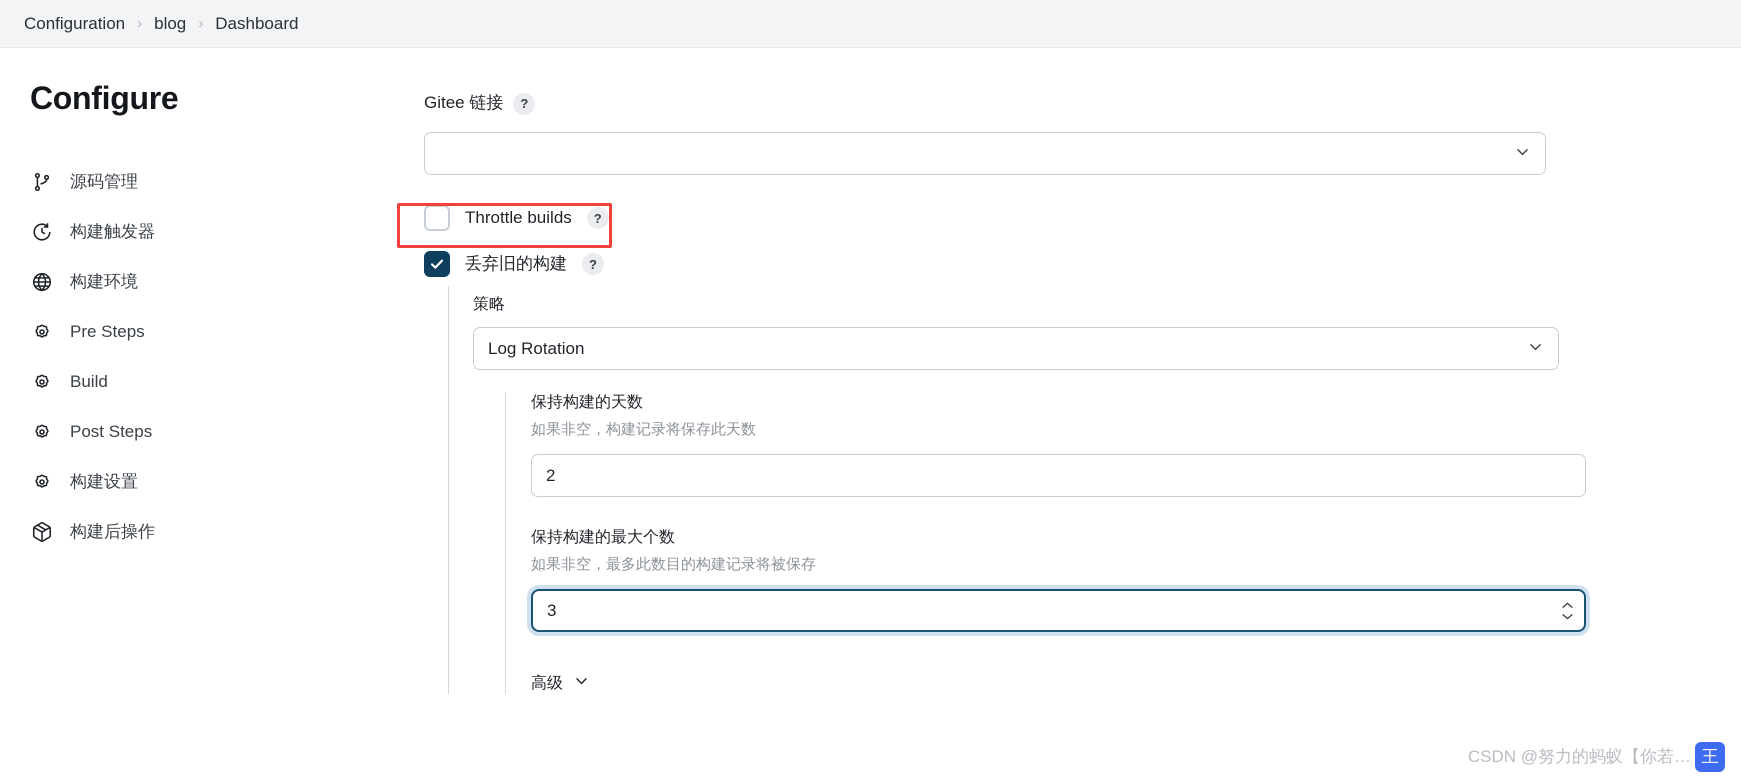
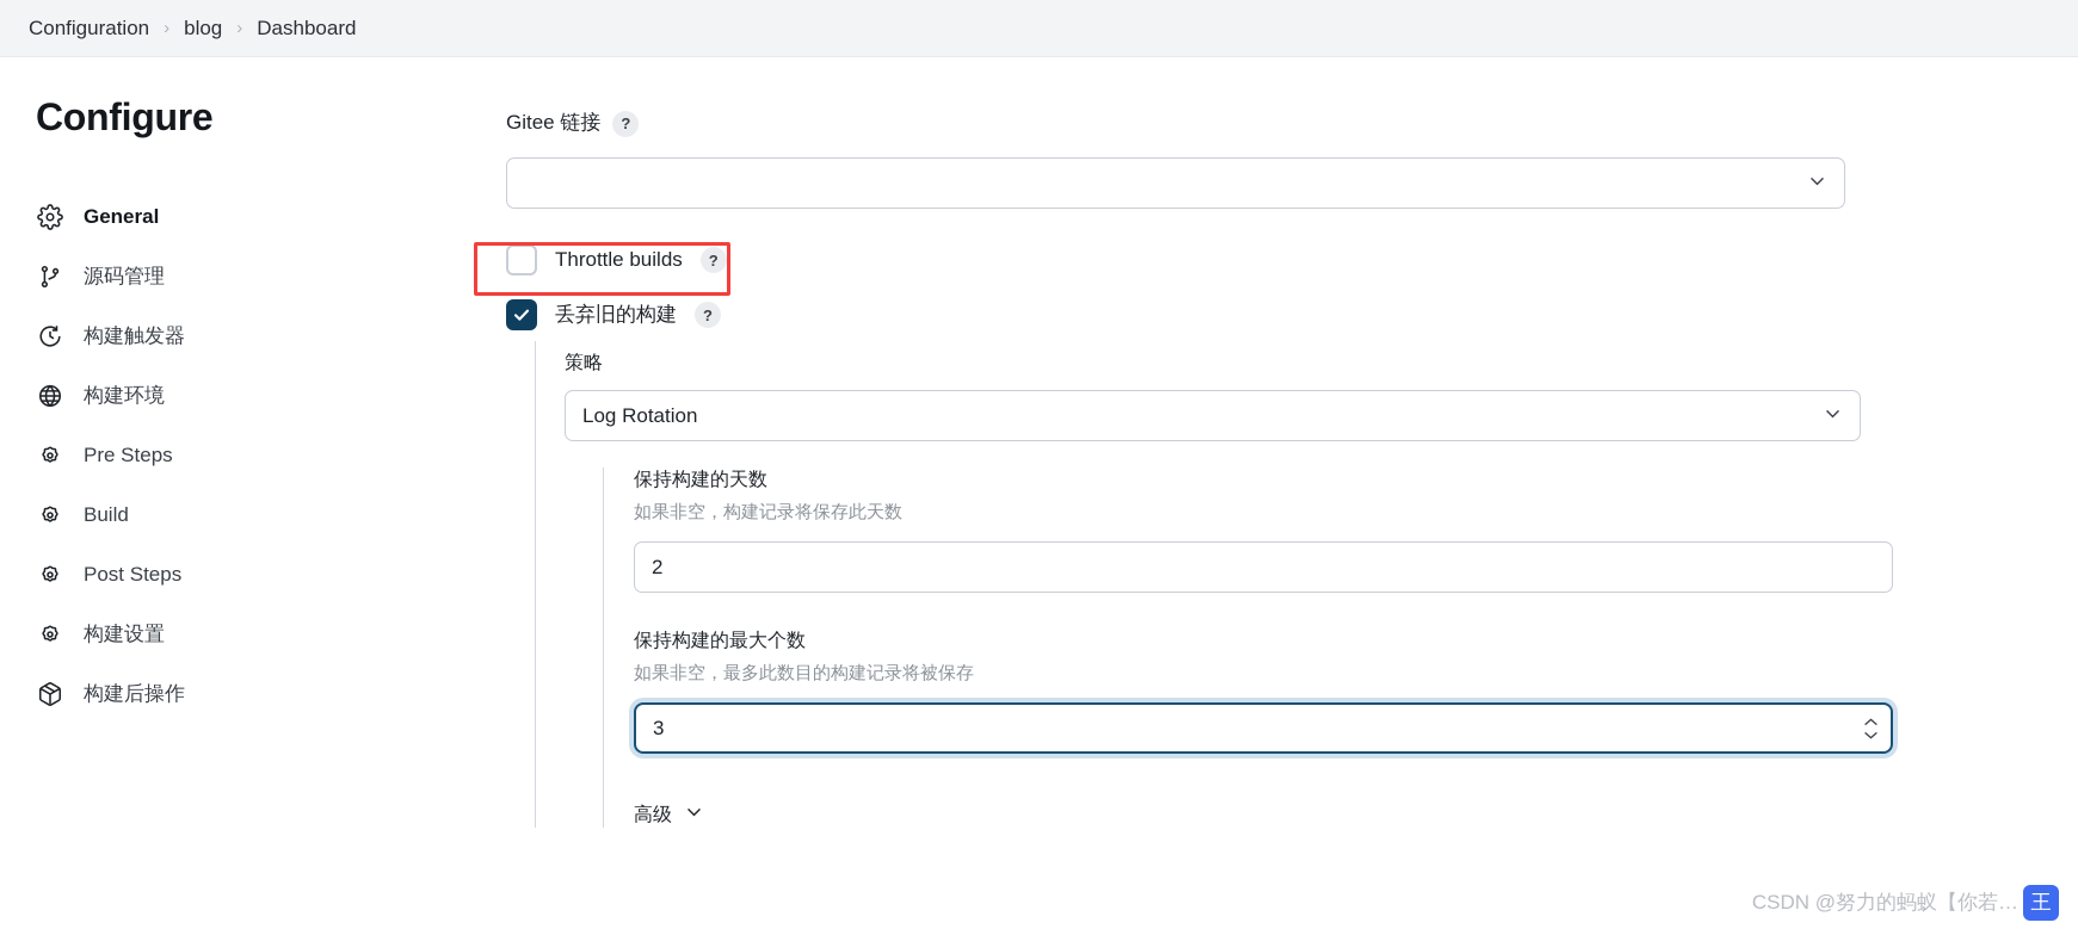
  Configuration
  ›
  blog
  ›
  Dashboard
  Configure
+ General
  源码管理
  构建触发器
  构建环境
  Pre Steps
  Build
  Post Steps
  构建设置
  构建后操作
  Gitee 链接
  ?
  Throttle builds
  ?
  丢弃旧的构建
  ?
  策略
  Log Rotation
  保持构建的天数
  如果非空，构建记录将保存此天数
  2
  保持构建的最大个数
  如果非空，最多此数目的构建记录将被保存
  3
  高级
  CSDN @努力的蚂蚁【你若…
  王
